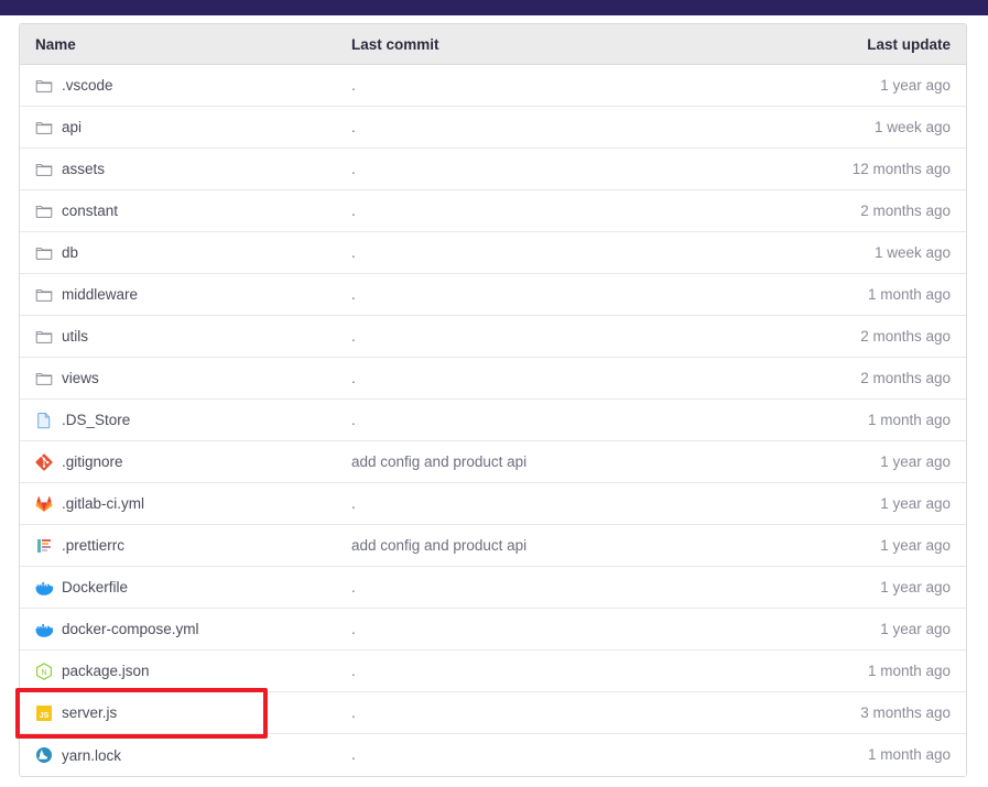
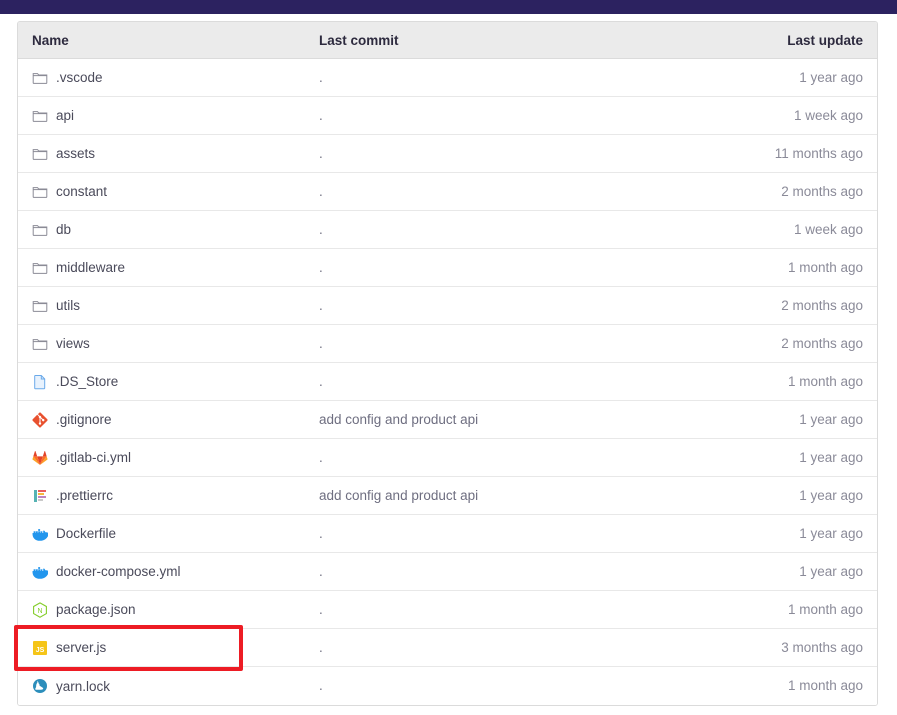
  Name
  Last commit
  Last update
  .vscode
  .
  1 year ago
  api
  .
  1 week ago
  assets
  .
- 12 months ago
+ 11 months ago
  constant
  .
  2 months ago
  db
  .
  1 week ago
  middleware
  .
  1 month ago
  utils
  .
  2 months ago
  views
  .
  2 months ago
  .DS_Store
  .
  1 month ago
  .gitignore
  add config and product api
  1 year ago
  .gitlab-ci.yml
  .
  1 year ago
  .prettierrc
  add config and product api
  1 year ago
  Dockerfile
  .
  1 year ago
  docker-compose.yml
  .
  1 year ago
  package.json
  .
  1 month ago
  server.js
  .
  3 months ago
  yarn.lock
  .
  1 month ago
